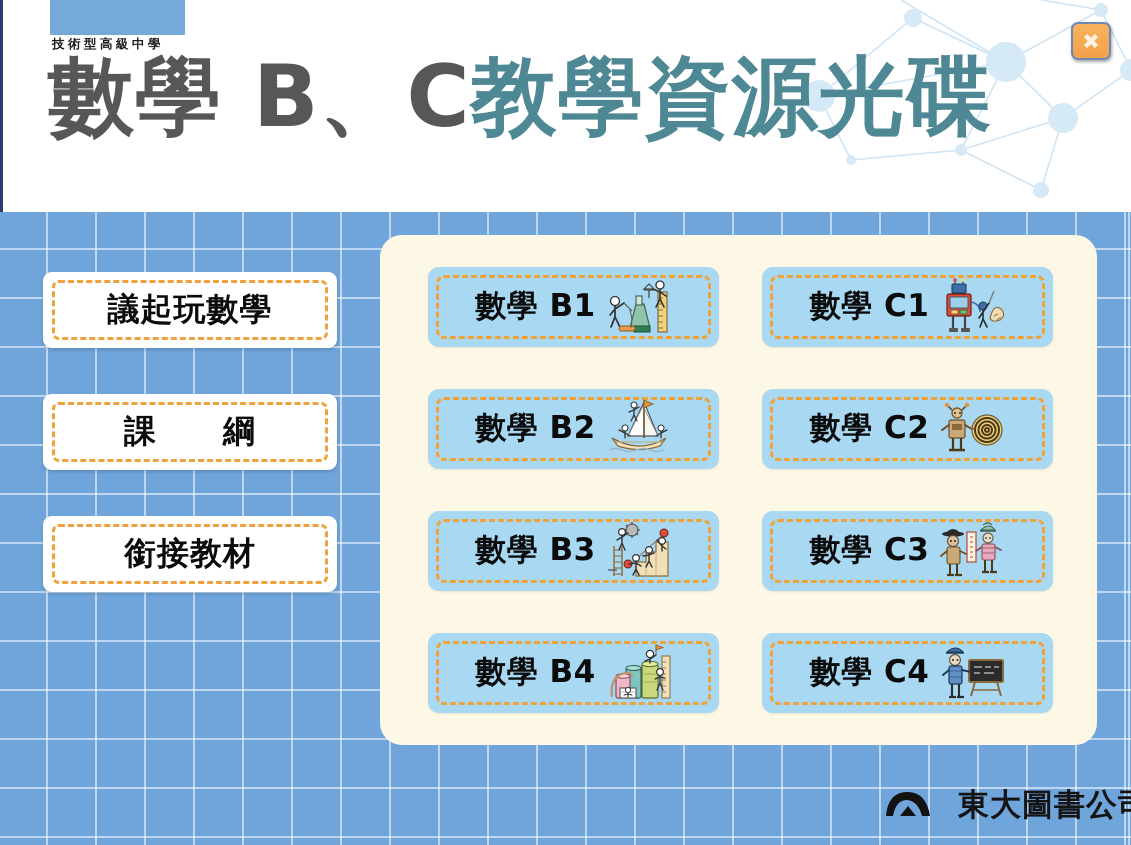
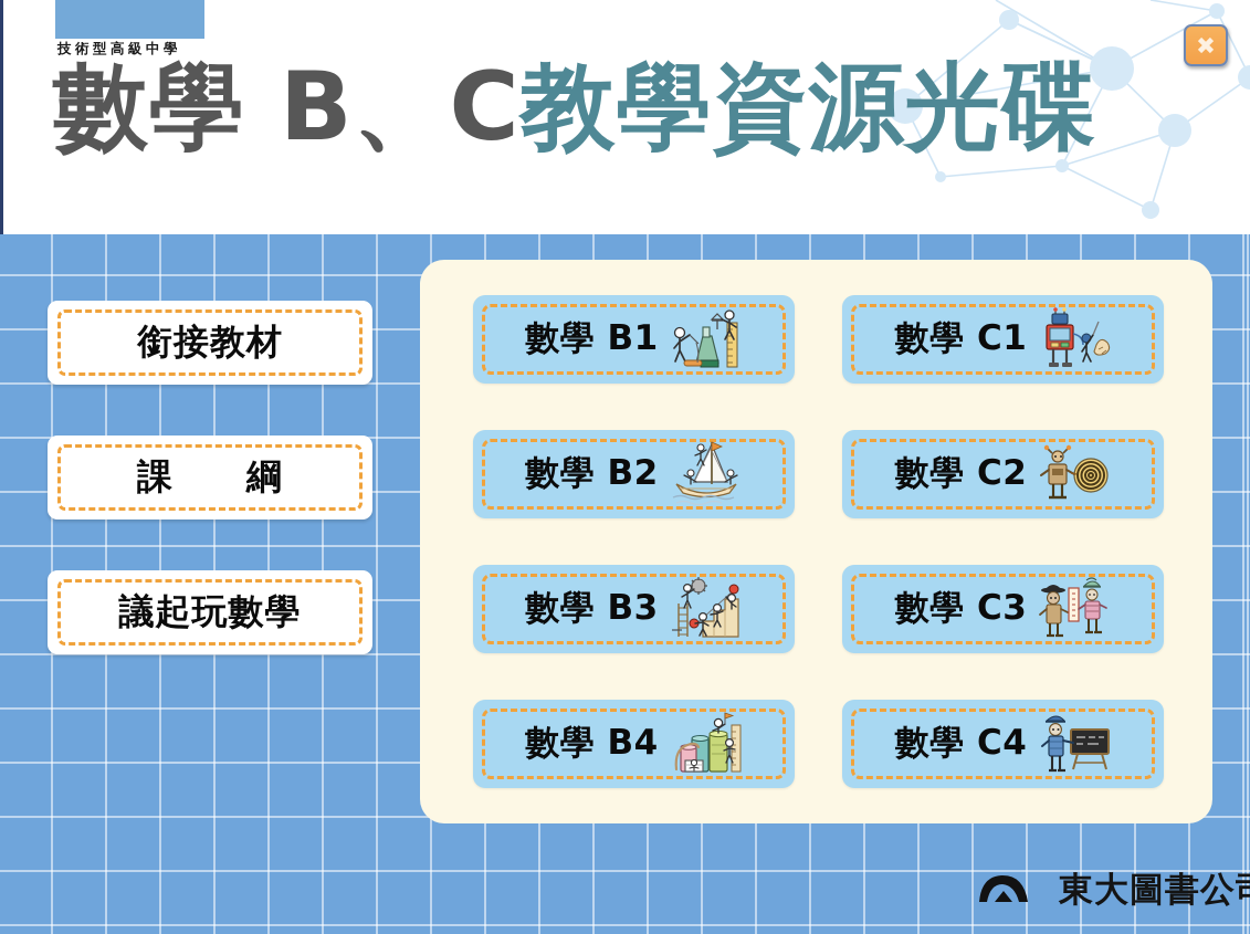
  技術型高級中學
  數學 B、C教學資源光碟
- 議起玩數學
+ 銜接教材
  課 綱
- 銜接教材
+ 議起玩數學
  數學 B1
  數學 C1
  數學 B2
  數學 C2
  數學 B3
  數學 C3
  數學 B4
  數學 C4
  東大圖書公
